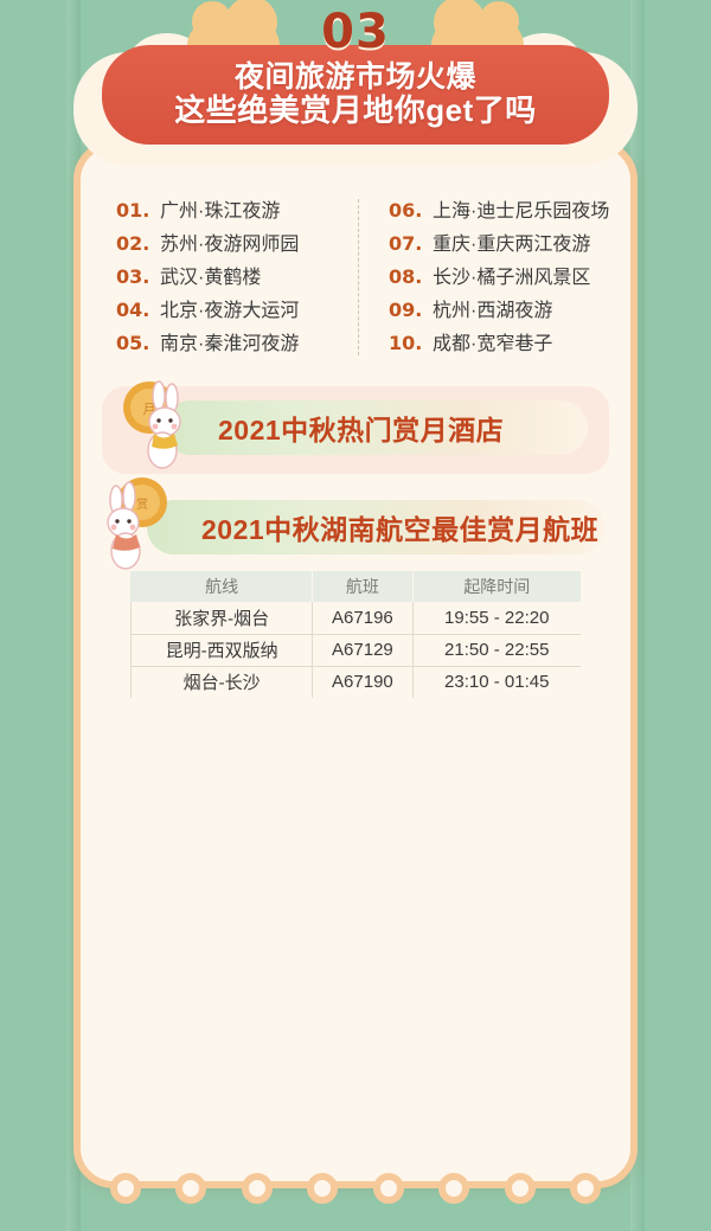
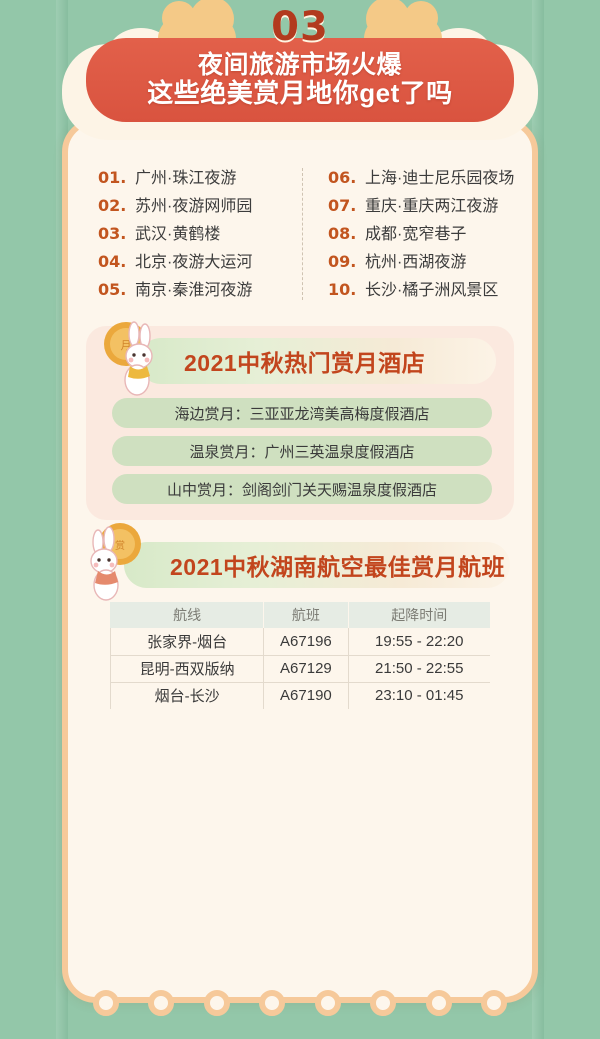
  03
  夜间旅游市场火爆
  这些绝美赏月地你get了吗
  01.
  广州·珠江夜游
  02.
  苏州·夜游网师园
  03.
  武汉·黄鹤楼
  04.
  北京·夜游大运河
  05.
  南京·秦淮河夜游
  06.
  上海·迪士尼乐园夜场
  07.
  重庆·重庆两江夜游
  08.
- 长沙·橘子洲风景区
+ 成都·宽窄巷子
  09.
  杭州·西湖夜游
  10.
- 成都·宽窄巷子
+ 长沙·橘子洲风景区
  2021中秋热门赏月酒店
  月
+ 海边赏月：三亚亚龙湾美高梅度假酒店
+ 温泉赏月：广州三英温泉度假酒店
+ 山中赏月：剑阁剑门关天赐温泉度假酒店
  2021中秋湖南航空最佳赏月航班
  赏
  航线	航班	起降时间
  张家界-烟台	A67196	19:55 - 22:20
  昆明-西双版纳	A67129	21:50 - 22:55
  烟台-长沙	A67190	23:10 - 01:45
